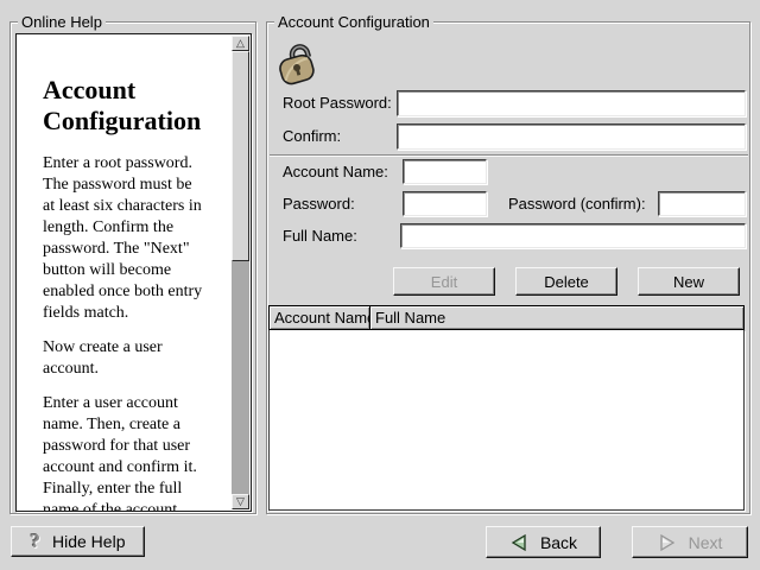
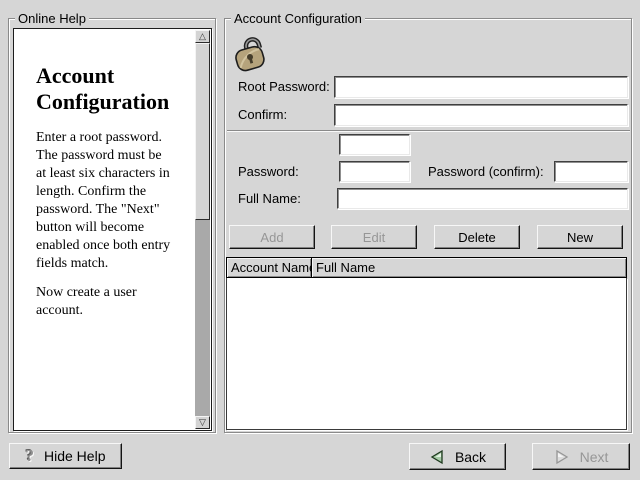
  Online Help
  Account Configuration
  Enter a root password.
  The password must be
  at least six characters in
  length. Confirm the
  password. The "Next"
  button will become
  enabled once both entry
  fields match.
  Now create a user
  account.
- Enter a user account
- name. Then, create a
- password for that user
- account and confirm it.
- Finally, enter the full
- name of the account
  △
  ▽
  Account Configuration
  Root Password:
  Confirm:
- Account Name:
  Password:
  Password (confirm):
  Full Name:
+ Add
  Edit
  Delete
  New
  Account Nam
  Full Name
  ?
  Hide Help
  Back
  Next
